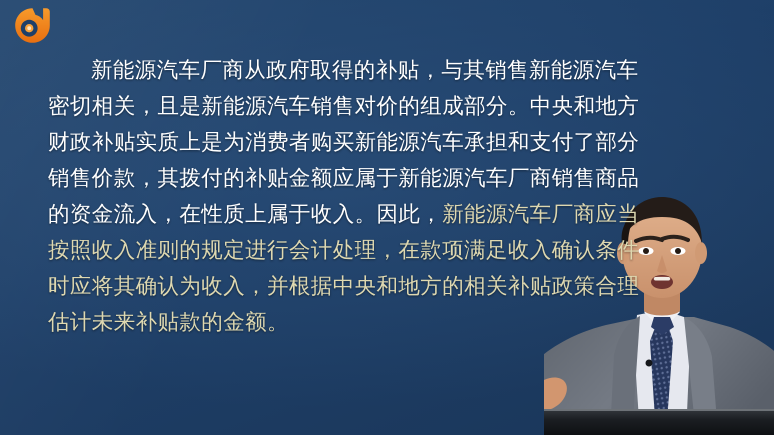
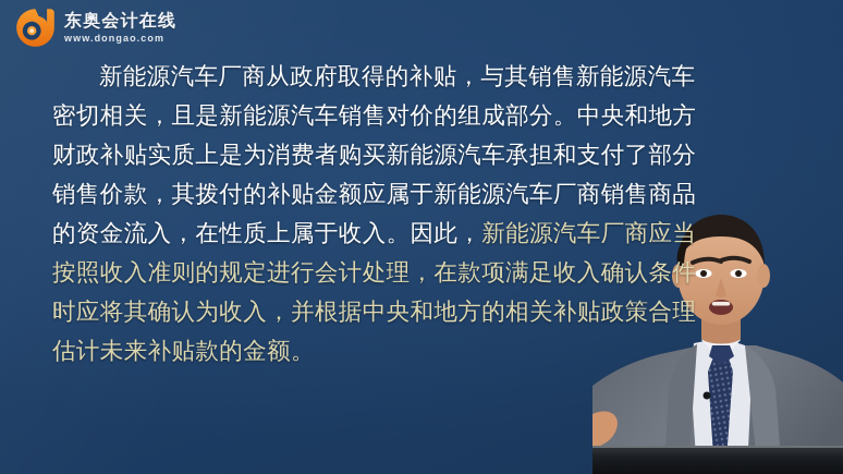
+ 东奥会计在线
+ www.dongao.com
  新能源汽车厂商从政府取得的补贴，与其销售新能源汽车密切相关，且是新能源汽车销售对价的组成部分。中央和地方财政补贴实质上是为消费者购买新能源汽车承担和支付了部分销售价款，其拨付的补贴金额应属于新能源汽车厂商销售商品的资金流入，在性质上属于收入。因此，新能源汽车厂商应当按照收入准则的规定进行会计处理，在款项满足收入确认条件时应将其确认为收入，并根据中央和地方的相关补贴政策合理估计未来补贴款的金额。
